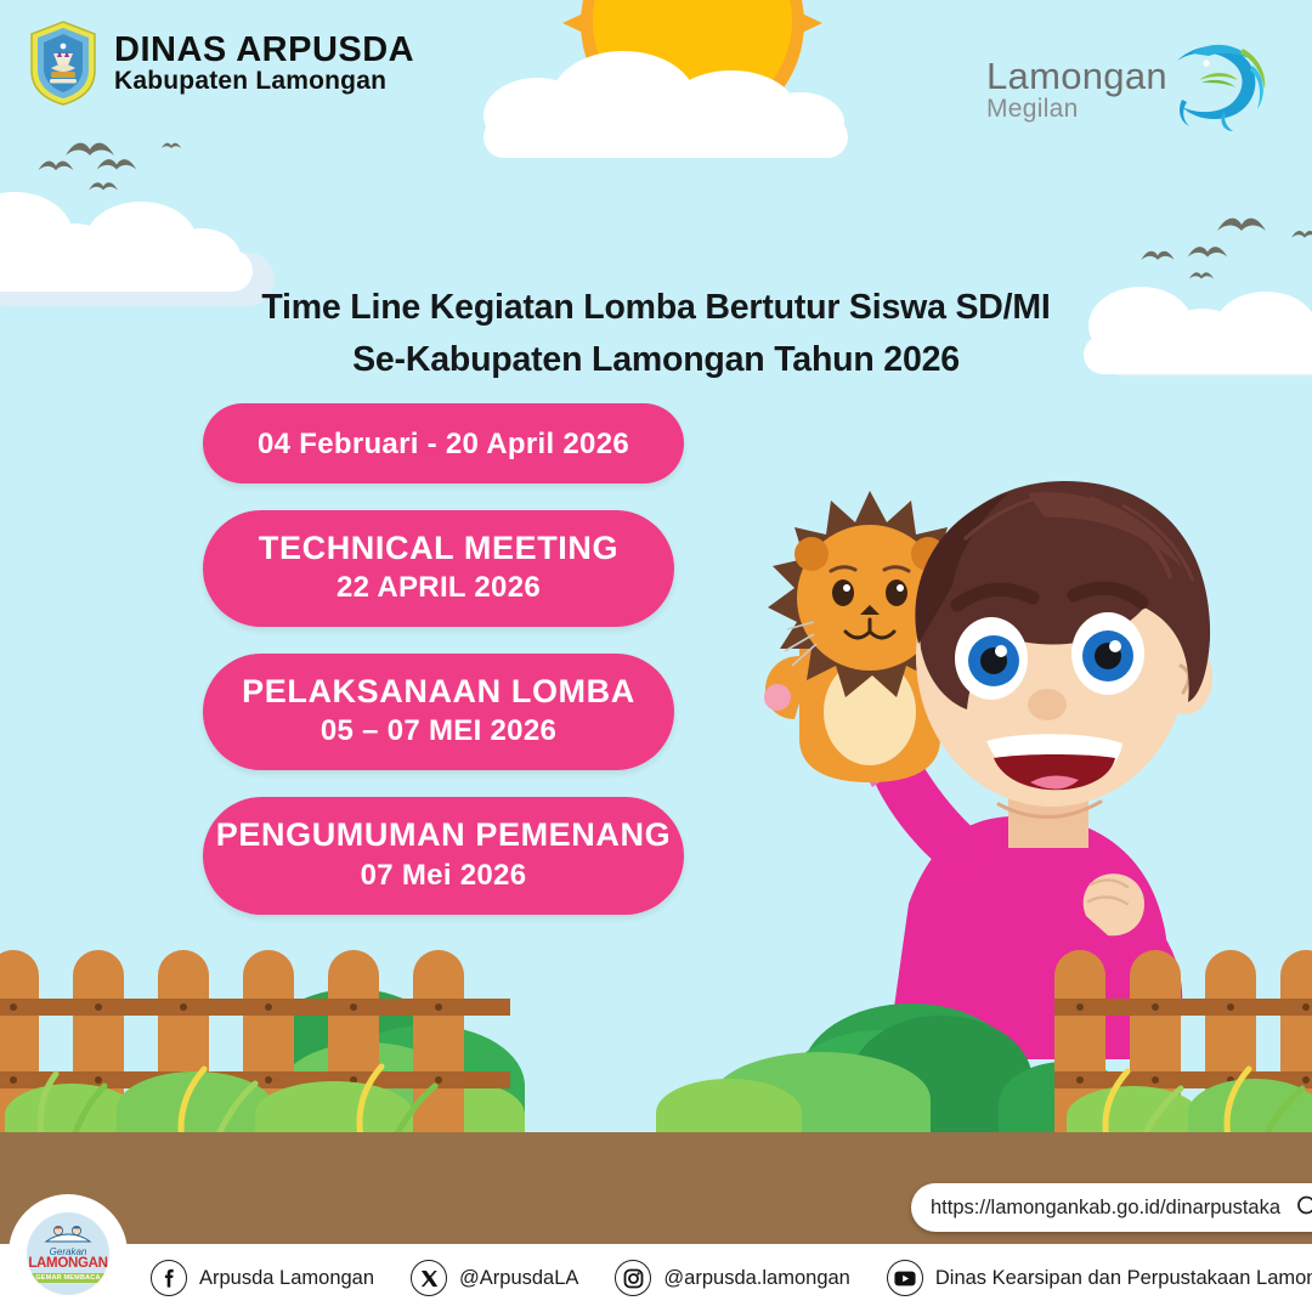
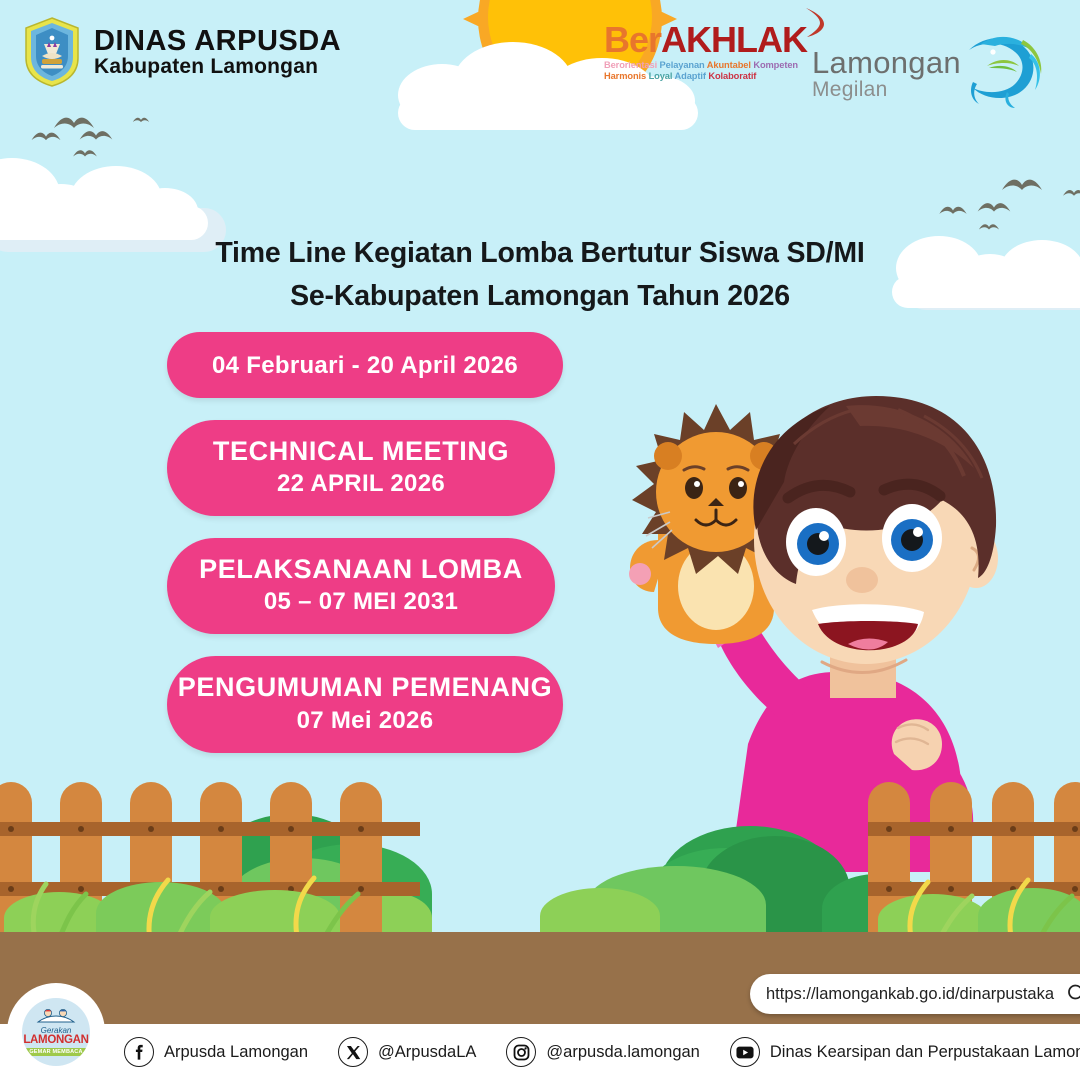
  DINAS ARPUSDA
  Kabupaten Lamongan
+ BerAKHLAK
+ Berorientasi Pelayanan Akuntabel Kompeten
+ Harmonis Loyal Adaptif Kolaboratif
  Lamongan
  Megilan
  Time Line Kegiatan Lomba Bertutur Siswa SD/MI
  Se-Kabupaten Lamongan Tahun 2026
  04 Februari - 20 April 2026
  TECHNICAL MEETING
  22 APRIL 2026
  PELAKSANAAN LOMBA
- 05 – 07 MEI 2026
+ 05 – 07 MEI 2031
  PENGUMUMAN PEMENANG
  07 Mei 2026
  https://lamongankab.go.id/dinarpustaka
  Arpusda Lamongan
  @ArpusdaLA
  @arpusda.lamongan
  Dinas Kearsipan dan Perpustakaan Lamo
  Gerakan
  LAMONGAN
